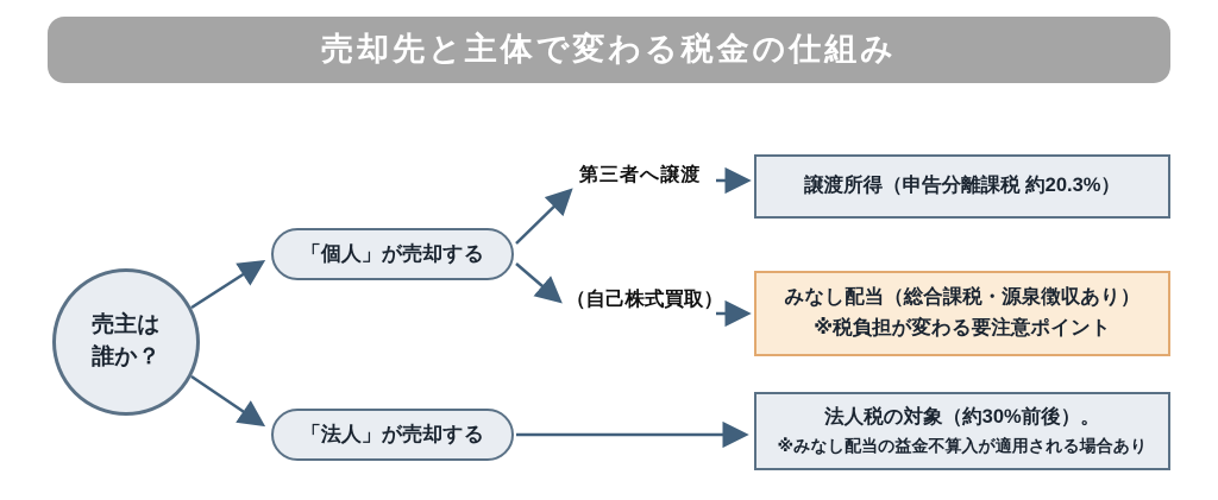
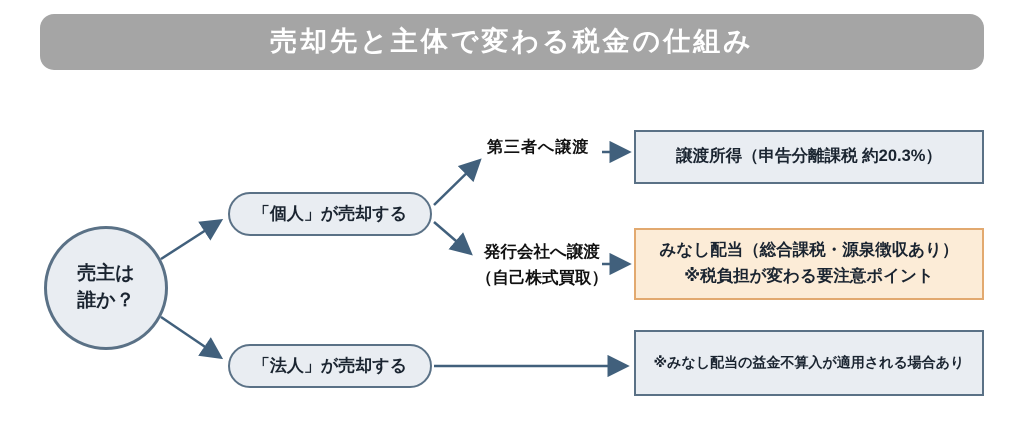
  売却先と主体で変わる税金の仕組み
  売主は
  誰か？
  「個人」が売却する
  「法人」が売却する
  第三者へ譲渡
+ 発行会社へ譲渡
  （自己株式買取）
  譲渡所得（申告分離課税 約20.3%）
  みなし配当（総合課税・源泉徴収あり）
  ※税負担が変わる要注意ポイント
- 法人税の対象（約30%前後）。
  ※みなし配当の益金不算入が適用される場合あり
